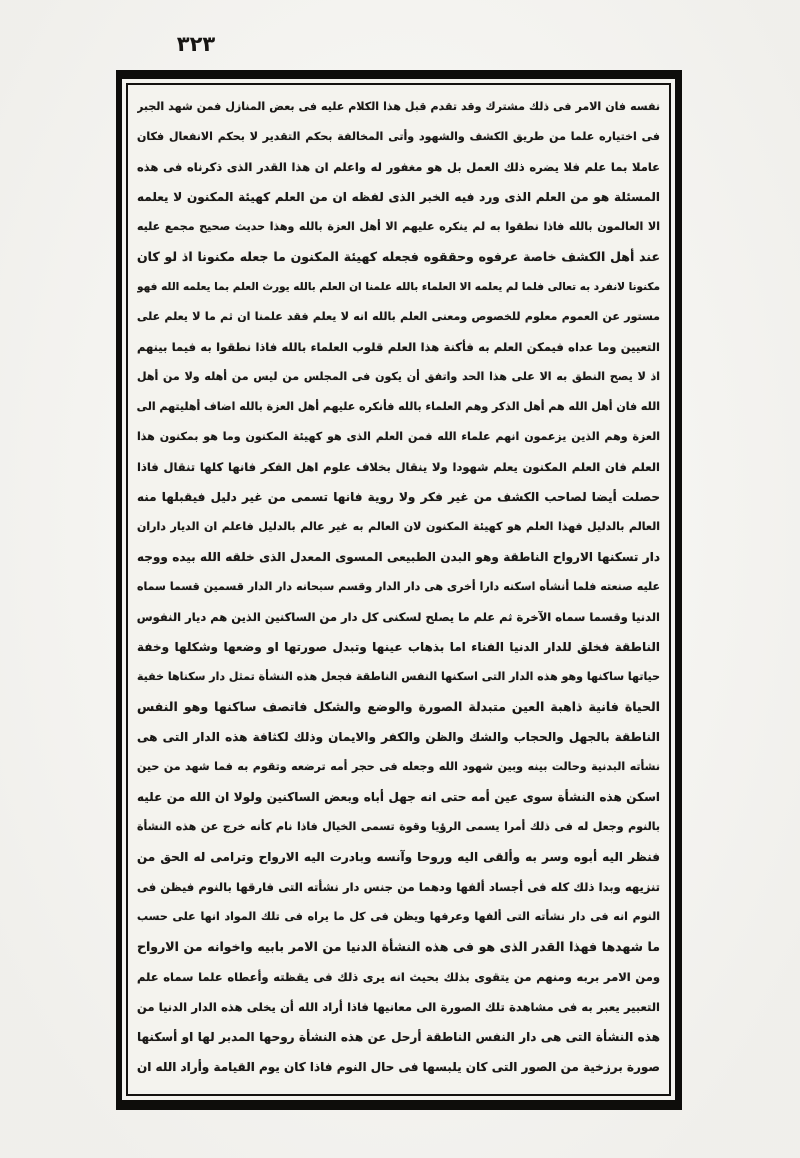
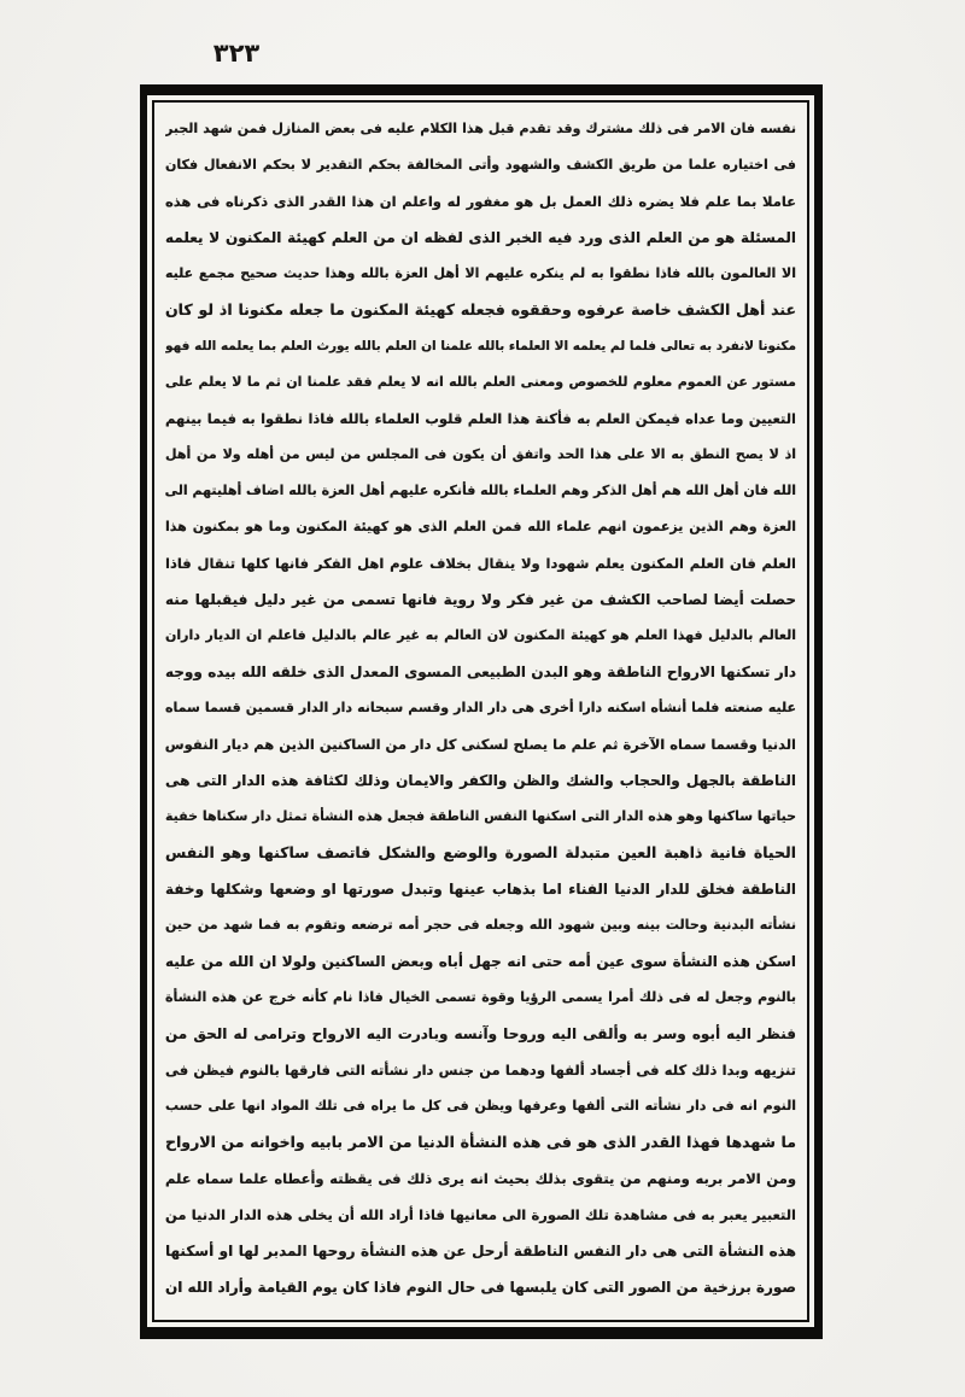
  ٣٢٣
  نفسه فان الامر فى ذلك مشترك وقد تقدم قبل هذا الكلام عليه فى بعض المنازل فمن شهد الجبر
  فى اختياره علما من طريق الكشف والشهود وأتى المخالفة بحكم التقدير لا بحكم الانفعال فكان
  عاملا بما علم فلا يضره ذلك العمل بل هو مغفور له واعلم ان هذا القدر الذى ذكرناه فى هذه
  المسئلة هو من العلم الذى ورد فيه الخبر الذى لفظه ان من العلم كهيئة المكنون لا يعلمه
  الا العالمون بالله فاذا نطقوا به لم ينكره عليهم الا أهل العزة بالله وهذا حديث صحيح مجمع عليه
  عند أهل الكشف خاصة عرفوه وحققوه فجعله كهيئة المكنون ما جعله مكنونا اذ لو كان
  مكنونا لانفرد به تعالى فلما لم يعلمه الا العلماء بالله علمنا ان العلم بالله يورث العلم بما يعلمه الله فهو
  مستور عن العموم معلوم للخصوص ومعنى العلم بالله انه لا يعلم فقد علمنا ان ثم ما لا يعلم على
  التعيين وما عداه فيمكن العلم به فأكنة هذا العلم قلوب العلماء بالله فاذا نطقوا به فيما بينهم
  اذ لا يصح النطق به الا على هذا الحد واتفق أن يكون فى المجلس من ليس من أهله ولا من أهل
  الله فان أهل الله هم أهل الذكر وهم العلماء بالله فأنكره عليهم أهل العزة بالله اضاف أهليتهم الى
  العزة وهم الذين يزعمون انهم علماء الله فمن العلم الذى هو كهيئة المكنون وما هو بمكنون هذا
  العلم فان العلم المكنون يعلم شهودا ولا ينقال بخلاف علوم اهل الفكر فانها كلها تنقال فاذا
  حصلت أيضا لصاحب الكشف من غير فكر ولا روية فانها تسمى من غير دليل فيقبلها منه
  العالم بالدليل فهذا العلم هو كهيئة المكنون لان العالم به غير عالم بالدليل فاعلم ان الديار داران
  دار تسكنها الارواح الناطقة وهو البدن الطبيعى المسوى المعدل الذى خلقه الله بيده ووجه
  عليه صنعته فلما أنشأه اسكنه دارا أخرى هى دار الدار وقسم سبحانه دار الدار قسمين قسما سماه
  الدنيا وقسما سماه الآخرة ثم علم ما يصلح لسكنى كل دار من الساكنين الذين هم ديار النفوس
- الناطقة فخلق للدار الدنيا الفناء اما بذهاب عينها وتبدل صورتها او وضعها وشكلها وخفة
+ الناطقة بالجهل والحجاب والشك والظن والكفر والايمان وذلك لكثافة هذه الدار التى هى
  حياتها ساكنها وهو هذه الدار التى اسكنها النفس الناطقة فجعل هذه النشأة تمثل دار سكناها خفية
  الحياة فانية ذاهبة العين متبدلة الصورة والوضع والشكل فاتصف ساكنها وهو النفس
- الناطقة بالجهل والحجاب والشك والظن والكفر والايمان وذلك لكثافة هذه الدار التى هى
+ الناطقة فخلق للدار الدنيا الفناء اما بذهاب عينها وتبدل صورتها او وضعها وشكلها وخفة
  نشأته البدنية وحالت بينه وبين شهود الله وجعله فى حجر أمه ترضعه وتقوم به فما شهد من حين
  اسكن هذه النشأة سوى عين أمه حتى انه جهل أباه وبعض الساكنين ولولا ان الله من عليه
  بالنوم وجعل له فى ذلك أمرا يسمى الرؤيا وقوة تسمى الخيال فاذا نام كأنه خرج عن هذه النشأة
  فنظر اليه أبوه وسر به وألقى اليه وروحا وآنسه وبادرت اليه الارواح وترامى له الحق من
  تنزيهه وبدا ذلك كله فى أجساد ألفها ودهما من جنس دار نشأته التى فارقها بالنوم فيظن فى
  النوم انه فى دار نشأته التى ألفها وعرفها ويظن فى كل ما يراه فى تلك المواد انها على حسب
  ما شهدها فهذا القدر الذى هو فى هذه النشأة الدنيا من الامر بابيه واخوانه من الارواح
  ومن الامر بربه ومنهم من يتقوى بذلك بحيث انه يرى ذلك فى يقظته وأعطاه علما سماه علم
  التعبير يعبر به فى مشاهدة تلك الصورة الى معانيها فاذا أراد الله أن يخلى هذه الدار الدنيا من
  هذه النشأة التى هى دار النفس الناطقة أرحل عن هذه النشأة روحها المدبر لها او أسكنها
  صورة برزخية من الصور التى كان يلبسها فى حال النوم فاذا كان يوم القيامة وأراد الله ان
